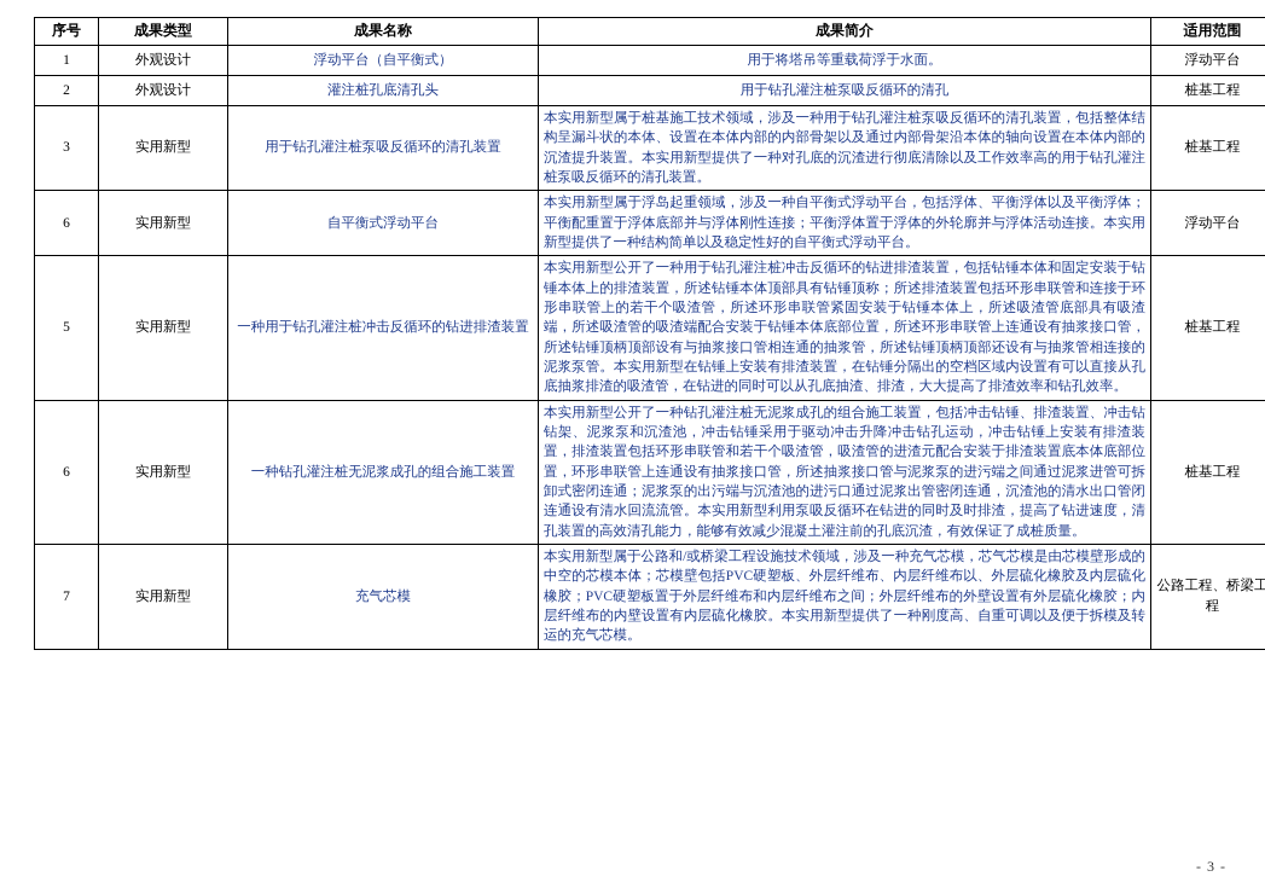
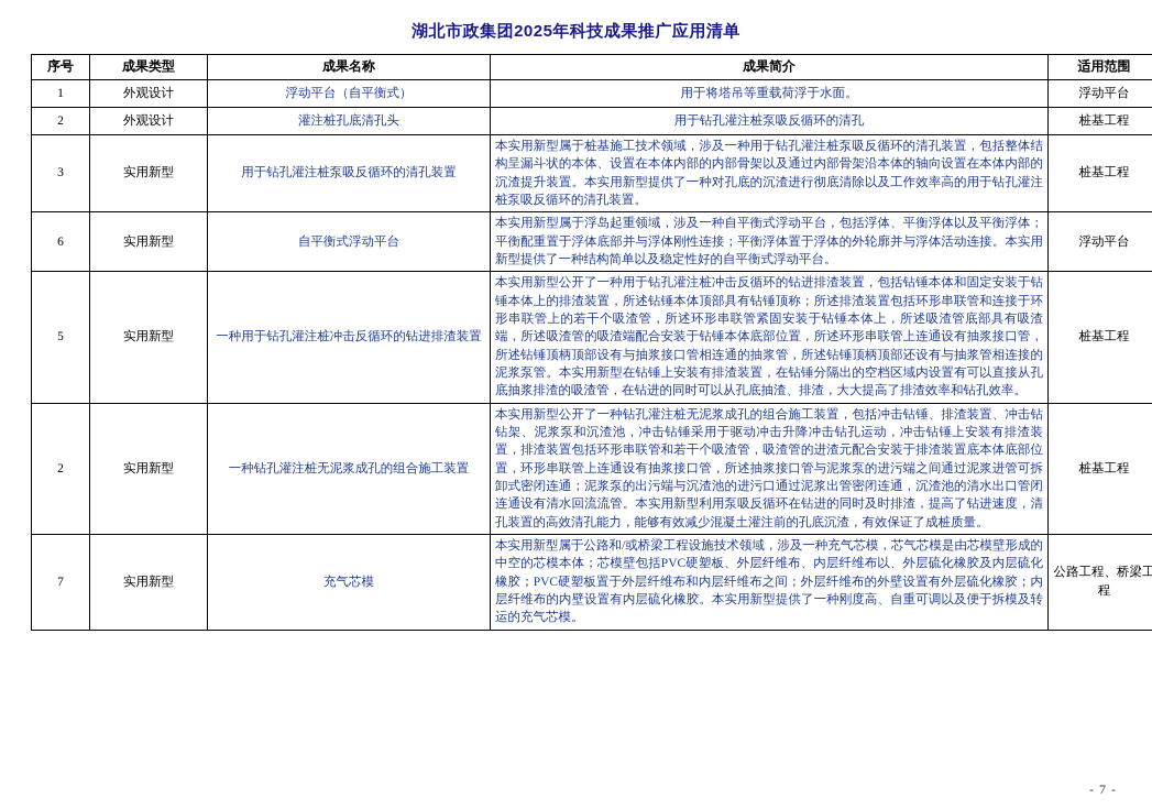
+ 湖北市政集团2025年科技成果推广应用清单
  序号	成果类型	成果名称	成果简介	适用范围
  1	外观设计	浮动平台（自平衡式）	用于将塔吊等重载荷浮于水面。	浮动平台
  2	外观设计	灌注桩孔底清孔头	用于钻孔灌注桩泵吸反循环的清孔	桩基工程
  3	实用新型	用于钻孔灌注桩泵吸反循环的清孔装置	本实用新型属于桩基施工技术领域，涉及一种用于钻孔灌注桩泵吸反循环的清孔装置，包括整体结构呈漏斗状的本体、设置在本体内部的内部骨架以及通过内部骨架沿本体的轴向设置在本体内部的沉渣提升装置。本实用新型提供了一种对孔底的沉渣进行彻底清除以及工作效率高的用于钻孔灌注桩泵吸反循环的清孔装置。	桩基工程
  6	实用新型	自平衡式浮动平台	本实用新型属于浮岛起重领域，涉及一种自平衡式浮动平台，包括浮体、平衡浮体以及平衡浮体；平衡配重置于浮体底部并与浮体刚性连接；平衡浮体置于浮体的外轮廓并与浮体活动连接。本实用新型提供了一种结构简单以及稳定性好的自平衡式浮动平台。	浮动平台
  5	实用新型	一种用于钻孔灌注桩冲击反循环的钻进排渣装置	本实用新型公开了一种用于钻孔灌注桩冲击反循环的钻进排渣装置，包括钻锤本体和固定安装于钻锤本体上的排渣装置，所述钻锤本体顶部具有钻锤顶称；所述排渣装置包括环形串联管和连接于环形串联管上的若干个吸渣管，所述环形串联管紧固安装于钻锤本体上，所述吸渣管底部具有吸渣端，所述吸渣管的吸渣端配合安装于钻锤本体底部位置，所述环形串联管上连通设有抽浆接口管，所述钻锤顶柄顶部设有与抽浆接口管相连通的抽浆管，所述钻锤顶柄顶部还设有与抽浆管相连接的泥浆泵管。本实用新型在钻锤上安装有排渣装置，在钻锤分隔出的空档区域内设置有可以直接从孔底抽浆排渣的吸渣管，在钻进的同时可以从孔底抽渣、排渣，大大提高了排渣效率和钻孔效率。	桩基工程
- 6	实用新型	一种钻孔灌注桩无泥浆成孔的组合施工装置	本实用新型公开了一种钻孔灌注桩无泥浆成孔的组合施工装置，包括冲击钻锤、排渣装置、冲击钻钻架、泥浆泵和沉渣池，冲击钻锤采用于驱动冲击升降冲击钻孔运动，冲击钻锤上安装有排渣装置，排渣装置包括环形串联管和若干个吸渣管，吸渣管的进渣元配合安装于排渣装置底本体底部位置，环形串联管上连通设有抽浆接口管，所述抽浆接口管与泥浆泵的进污端之间通过泥浆进管可拆卸式密闭连通；泥浆泵的出污端与沉渣池的进污口通过泥浆出管密闭连通，沉渣池的清水出口管闭连通设有清水回流流管。本实用新型利用泵吸反循环在钻进的同时及时排渣，提高了钻进速度，清孔装置的高效清孔能力，能够有效减少混凝土灌注前的孔底沉渣，有效保证了成桩质量。	桩基工程
+ 2	实用新型	一种钻孔灌注桩无泥浆成孔的组合施工装置	本实用新型公开了一种钻孔灌注桩无泥浆成孔的组合施工装置，包括冲击钻锤、排渣装置、冲击钻钻架、泥浆泵和沉渣池，冲击钻锤采用于驱动冲击升降冲击钻孔运动，冲击钻锤上安装有排渣装置，排渣装置包括环形串联管和若干个吸渣管，吸渣管的进渣元配合安装于排渣装置底本体底部位置，环形串联管上连通设有抽浆接口管，所述抽浆接口管与泥浆泵的进污端之间通过泥浆进管可拆卸式密闭连通；泥浆泵的出污端与沉渣池的进污口通过泥浆出管密闭连通，沉渣池的清水出口管闭连通设有清水回流流管。本实用新型利用泵吸反循环在钻进的同时及时排渣，提高了钻进速度，清孔装置的高效清孔能力，能够有效减少混凝土灌注前的孔底沉渣，有效保证了成桩质量。	桩基工程
  7	实用新型	充气芯模	本实用新型属于公路和/或桥梁工程设施技术领域，涉及一种充气芯模，芯气芯模是由芯模壁形成的中空的芯模本体；芯模壁包括PVC硬塑板、外层纤维布、内层纤维布以、外层硫化橡胶及内层硫化橡胶；PVC硬塑板置于外层纤维布和内层纤维布之间；外层纤维布的外壁设置有外层硫化橡胶；内层纤维布的内壁设置有内层硫化橡胶。本实用新型提供了一种刚度高、自重可调以及便于拆模及转运的充气芯模。	公路工程、桥梁工程
- - 3 -
+ - 7 -
